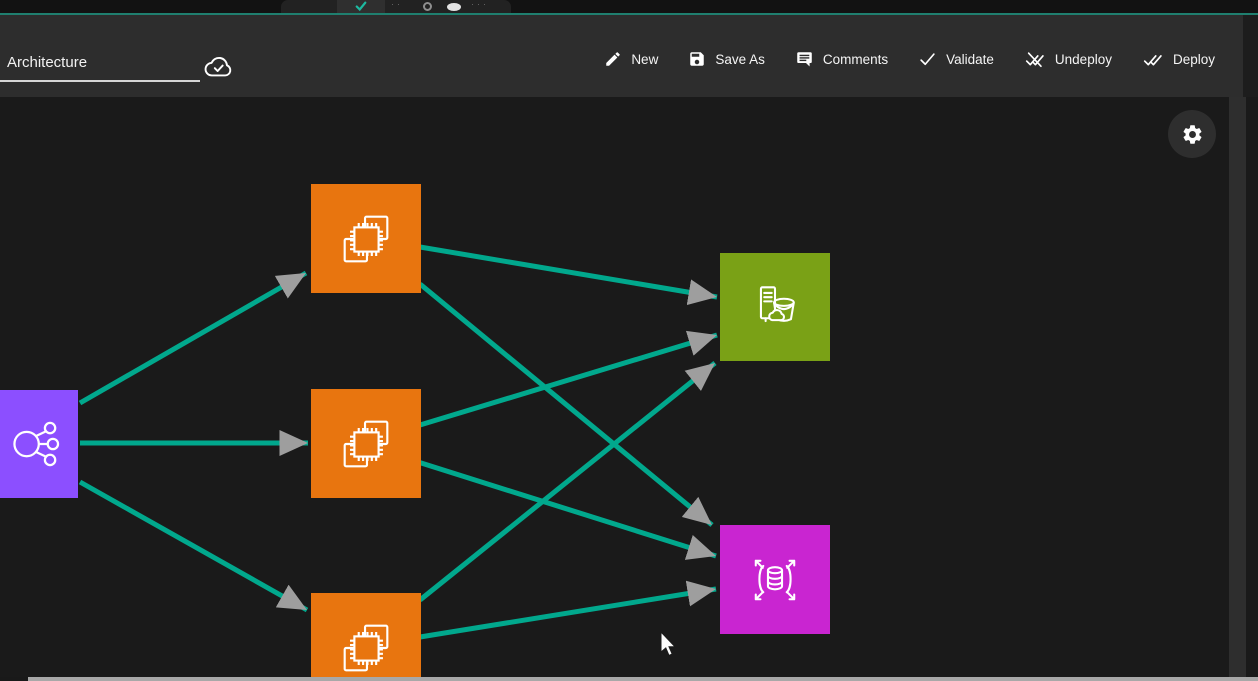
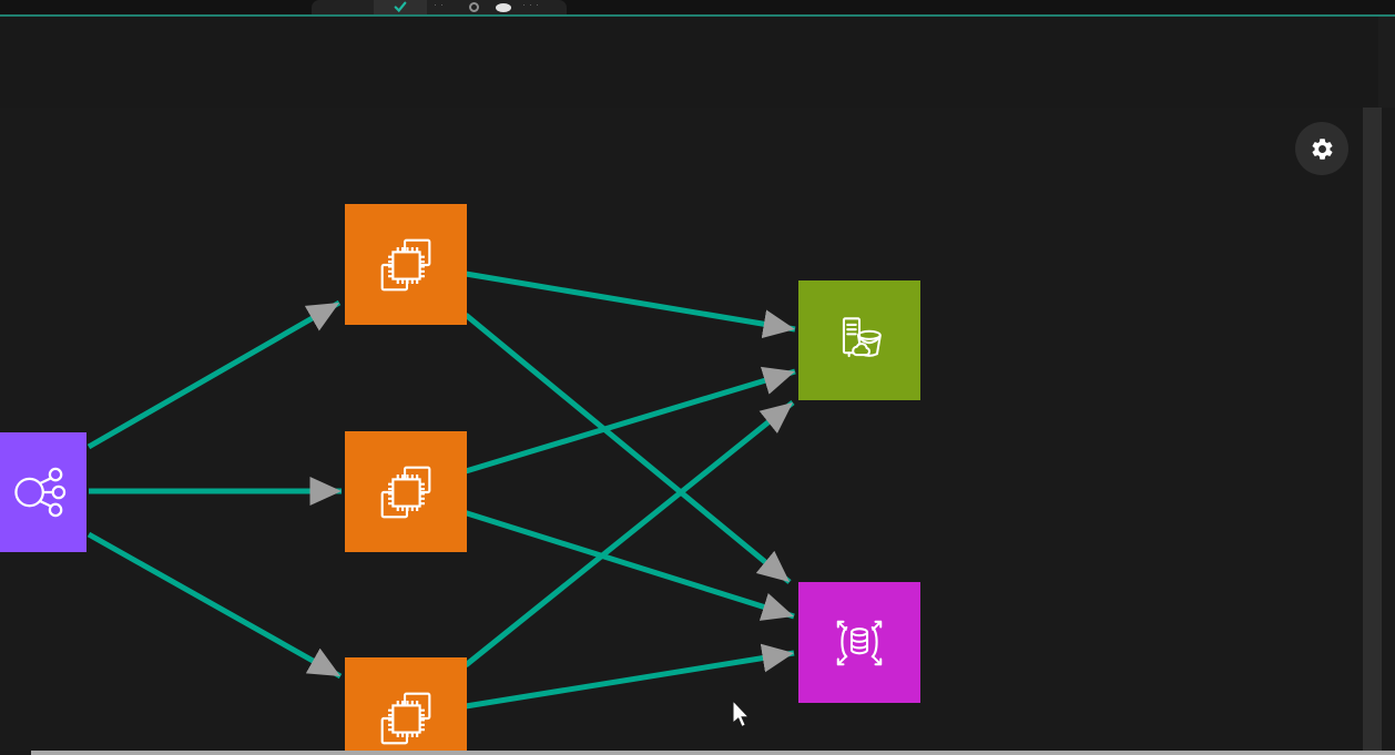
  ··
  ···
- Architecture
- New
- Save As
- Comments
- Validate
- Undeploy
- Deploy
